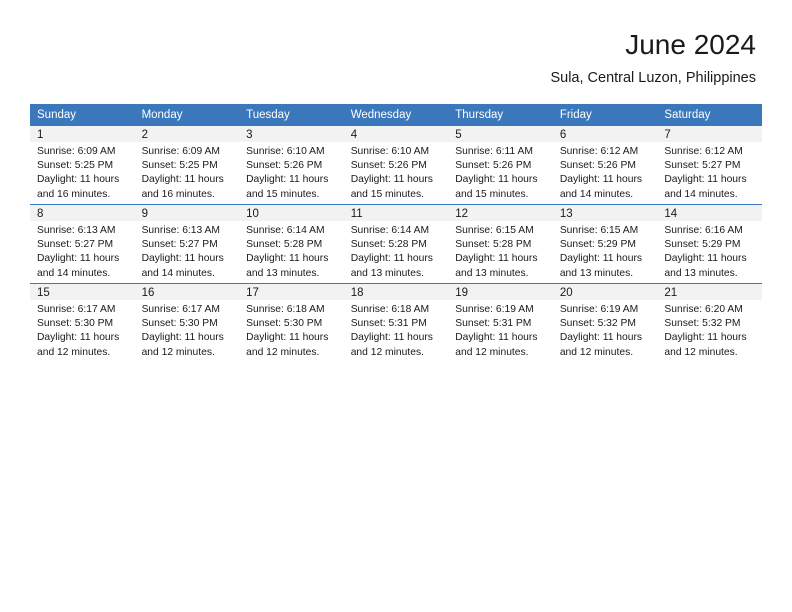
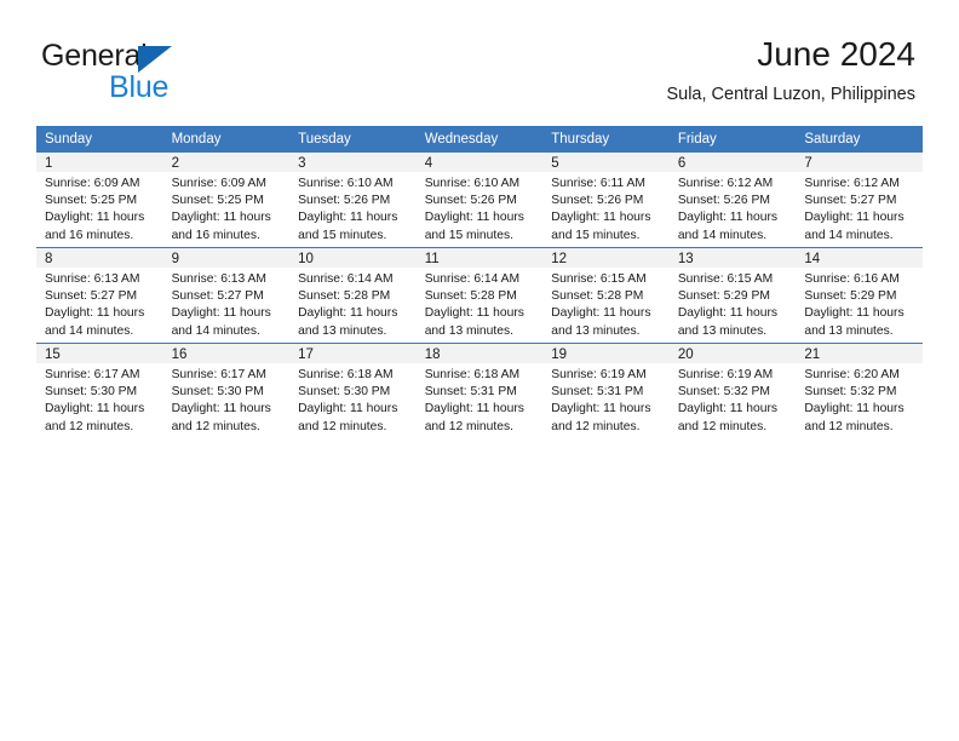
+ General
+ Blue
  June 2024
  Sula, Central Luzon, Philippines
  Sunday	Monday	Tuesday	Wednesday	Thursday	Friday	Saturday
  1Sunrise: 6:09 AMSunset: 5:25 PMDaylight: 11 hoursand 16 minutes.	2Sunrise: 6:09 AMSunset: 5:25 PMDaylight: 11 hoursand 16 minutes.	3Sunrise: 6:10 AMSunset: 5:26 PMDaylight: 11 hoursand 15 minutes.	4Sunrise: 6:10 AMSunset: 5:26 PMDaylight: 11 hoursand 15 minutes.	5Sunrise: 6:11 AMSunset: 5:26 PMDaylight: 11 hoursand 15 minutes.	6Sunrise: 6:12 AMSunset: 5:26 PMDaylight: 11 hoursand 14 minutes.	7Sunrise: 6:12 AMSunset: 5:27 PMDaylight: 11 hoursand 14 minutes.
  8Sunrise: 6:13 AMSunset: 5:27 PMDaylight: 11 hoursand 14 minutes.	9Sunrise: 6:13 AMSunset: 5:27 PMDaylight: 11 hoursand 14 minutes.	10Sunrise: 6:14 AMSunset: 5:28 PMDaylight: 11 hoursand 13 minutes.	11Sunrise: 6:14 AMSunset: 5:28 PMDaylight: 11 hoursand 13 minutes.	12Sunrise: 6:15 AMSunset: 5:28 PMDaylight: 11 hoursand 13 minutes.	13Sunrise: 6:15 AMSunset: 5:29 PMDaylight: 11 hoursand 13 minutes.	14Sunrise: 6:16 AMSunset: 5:29 PMDaylight: 11 hoursand 13 minutes.
  15Sunrise: 6:17 AMSunset: 5:30 PMDaylight: 11 hoursand 12 minutes.	16Sunrise: 6:17 AMSunset: 5:30 PMDaylight: 11 hoursand 12 minutes.	17Sunrise: 6:18 AMSunset: 5:30 PMDaylight: 11 hoursand 12 minutes.	18Sunrise: 6:18 AMSunset: 5:31 PMDaylight: 11 hoursand 12 minutes.	19Sunrise: 6:19 AMSunset: 5:31 PMDaylight: 11 hoursand 12 minutes.	20Sunrise: 6:19 AMSunset: 5:32 PMDaylight: 11 hoursand 12 minutes.	21Sunrise: 6:20 AMSunset: 5:32 PMDaylight: 11 hoursand 12 minutes.
